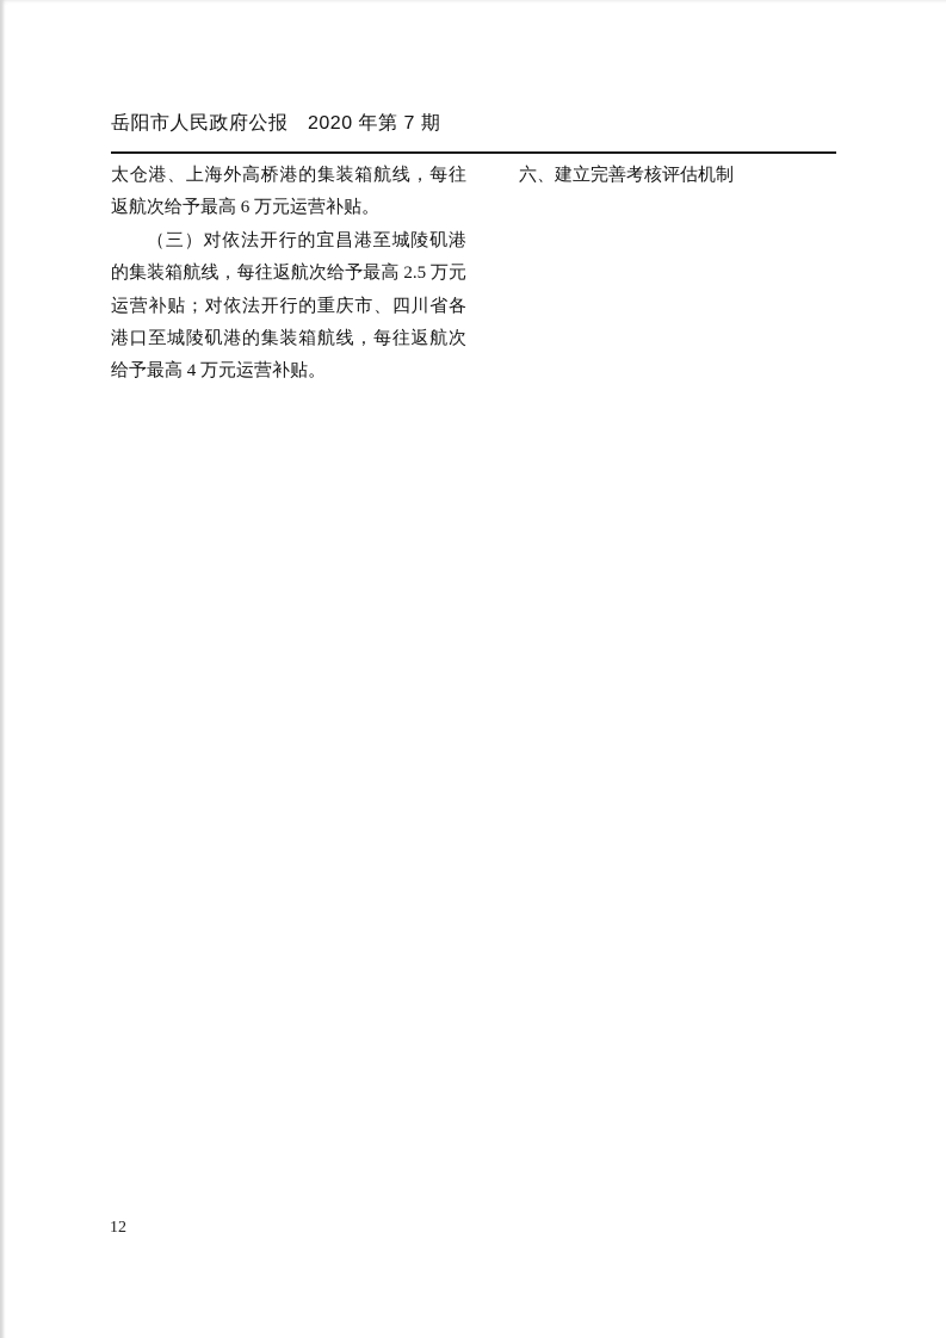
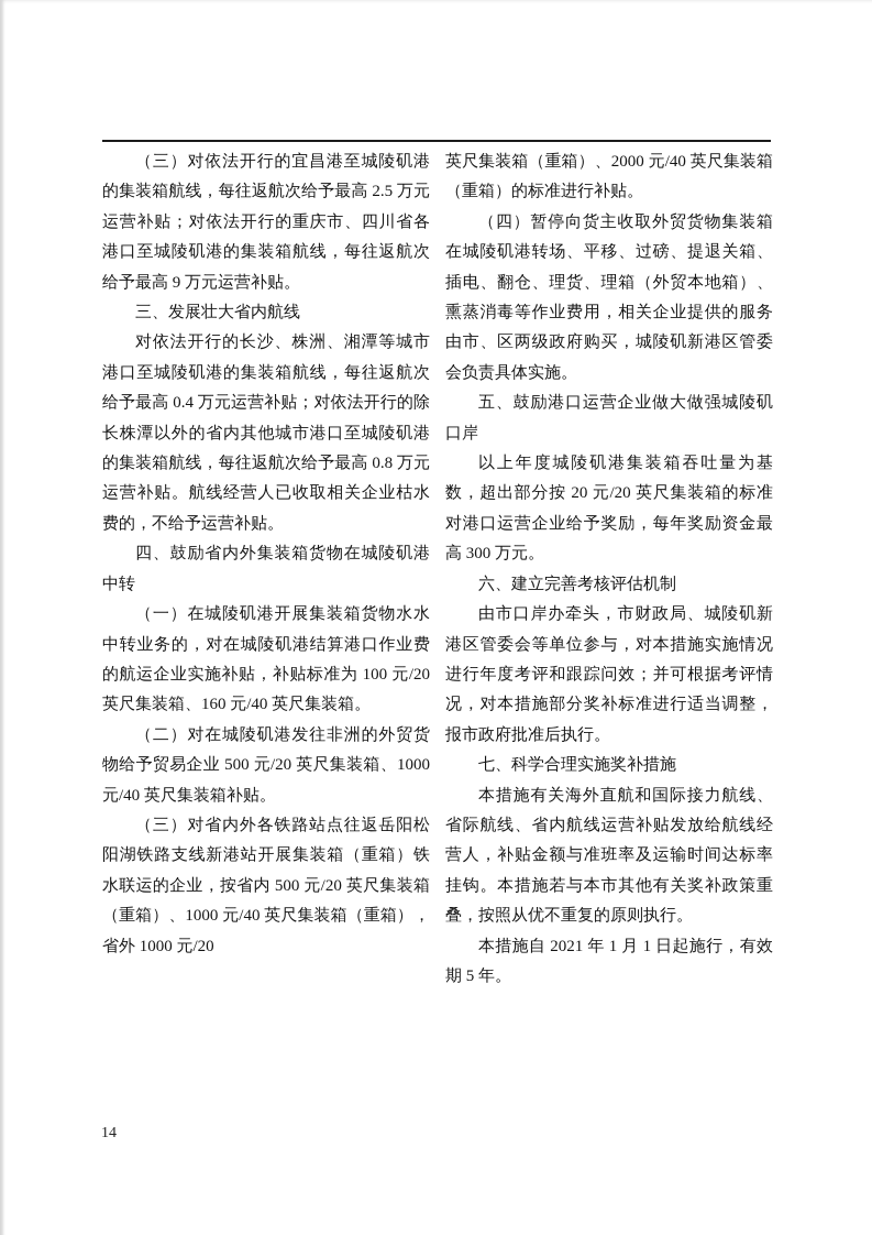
- 岳阳市人民政府公报 2020 年第 7 期
- 太仓港、上海外高桥港的集装箱航线，每往返航次给予最高 6 万元运营补贴。
- （三）对依法开行的宜昌港至城陵矶港的集装箱航线，每往返航次给予最高 2.5 万元运营补贴；对依法开行的重庆市、四川省各港口至城陵矶港的集装箱航线，每往返航次给予最高 4 万元运营补贴。
+ （三）对依法开行的宜昌港至城陵矶港的集装箱航线，每往返航次给予最高 2.5 万元运营补贴；对依法开行的重庆市、四川省各港口至城陵矶港的集装箱航线，每往返航次给予最高 9 万元运营补贴。
+ 三、发展壮大省内航线
+ 对依法开行的长沙、株洲、湘潭等城市港口至城陵矶港的集装箱航线，每往返航次给予最高 0.4 万元运营补贴；对依法开行的除长株潭以外的省内其他城市港口至城陵矶港的集装箱航线，每往返航次给予最高 0.8 万元运营补贴。航线经营人已收取相关企业枯水费的，不给予运营补贴。
+ 四、鼓励省内外集装箱货物在城陵矶港中转
+ （一）在城陵矶港开展集装箱货物水水中转业务的，对在城陵矶港结算港口作业费的航运企业实施补贴，补贴标准为 100 元/20 英尺集装箱、160 元/40 英尺集装箱。
+ （二）对在城陵矶港发往非洲的外贸货物给予贸易企业 500 元/20 英尺集装箱、1000 元/40 英尺集装箱补贴。
+ （三）对省内外各铁路站点往返岳阳松阳湖铁路支线新港站开展集装箱（重箱）铁水联运的企业，按省内 500 元/20 英尺集装箱（重箱）、1000 元/40 英尺集装箱（重箱），省外 1000 元/20
+ 英尺集装箱（重箱）、2000 元/40 英尺集装箱（重箱）的标准进行补贴。
+ （四）暂停向货主收取外贸货物集装箱在城陵矶港转场、平移、过磅、提退关箱、插电、翻仓、理货、理箱（外贸本地箱）、熏蒸消毒等作业费用，相关企业提供的服务由市、区两级政府购买，城陵矶新港区管委会负责具体实施。
+ 五、鼓励港口运营企业做大做强城陵矶口岸
+ 以上年度城陵矶港集装箱吞吐量为基数，超出部分按 20 元/20 英尺集装箱的标准对港口运营企业给予奖励，每年奖励资金最高 300 万元。
  六、建立完善考核评估机制
+ 由市口岸办牵头，市财政局、城陵矶新港区管委会等单位参与，对本措施实施情况进行年度考评和跟踪问效；并可根据考评情况，对本措施部分奖补标准进行适当调整，报市政府批准后执行。
+ 七、科学合理实施奖补措施
+ 本措施有关海外直航和国际接力航线、省际航线、省内航线运营补贴发放给航线经营人，补贴金额与准班率及运输时间达标率挂钩。本措施若与本市其他有关奖补政策重叠，按照从优不重复的原则执行。
+ 本措施自 2021 年 1 月 1 日起施行，有效期 5 年。
- 12
+ 14
